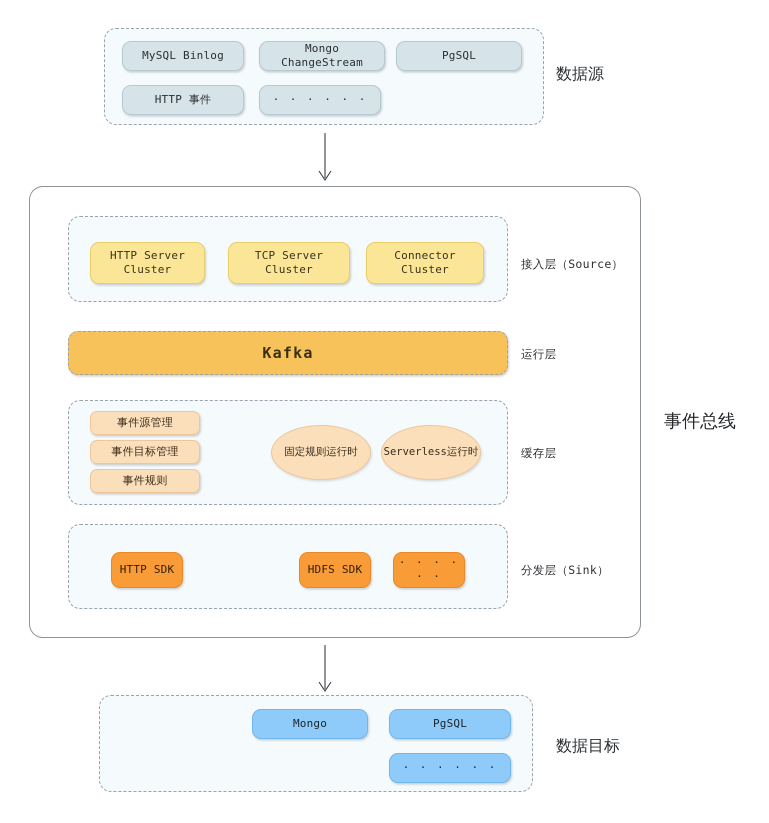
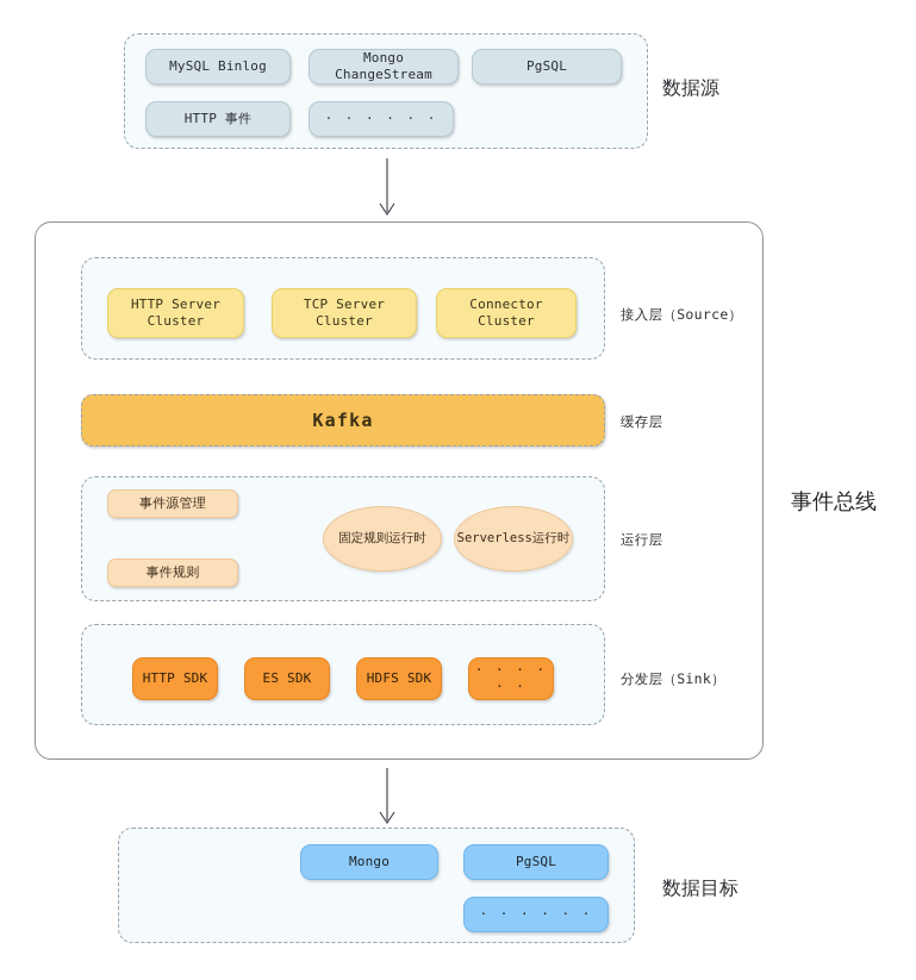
  MySQL Binlog
  Mongo ChangeStream
  PgSQL
  HTTP 事件
  · · · · · ·
  数据源
  事件总线
  HTTP Server Cluster
  TCP Server Cluster
  Connector Cluster
  接入层（Source）
  Kafka
- 运行层
+ 缓存层
  事件源管理
- 事件目标管理
  事件规则
  固定规则运行时
  Serverless运行时
- 缓存层
+ 运行层
  HTTP SDK
+ ES SDK
  HDFS SDK
  · · · · · ·
  分发层（Sink）
  Mongo
  PgSQL
  · · · · · ·
  数据目标
